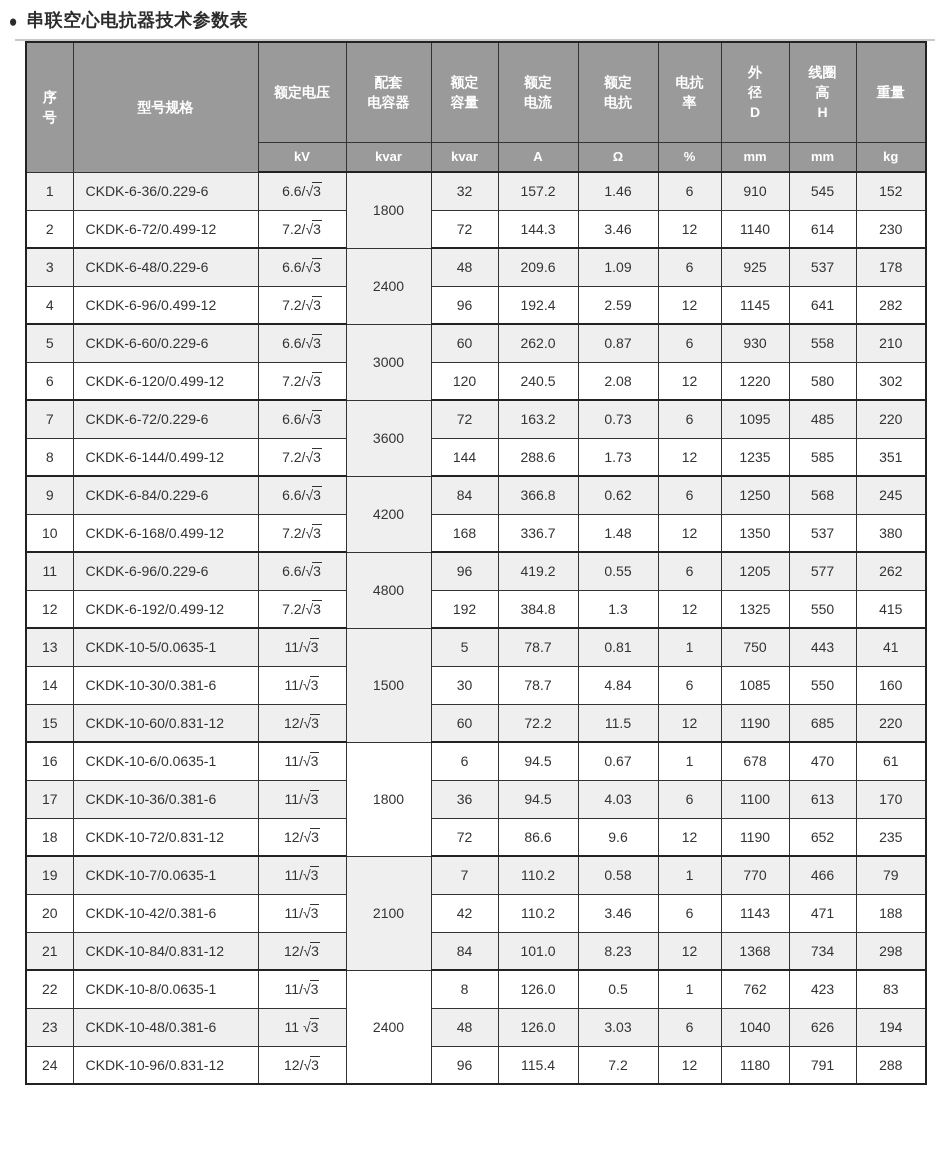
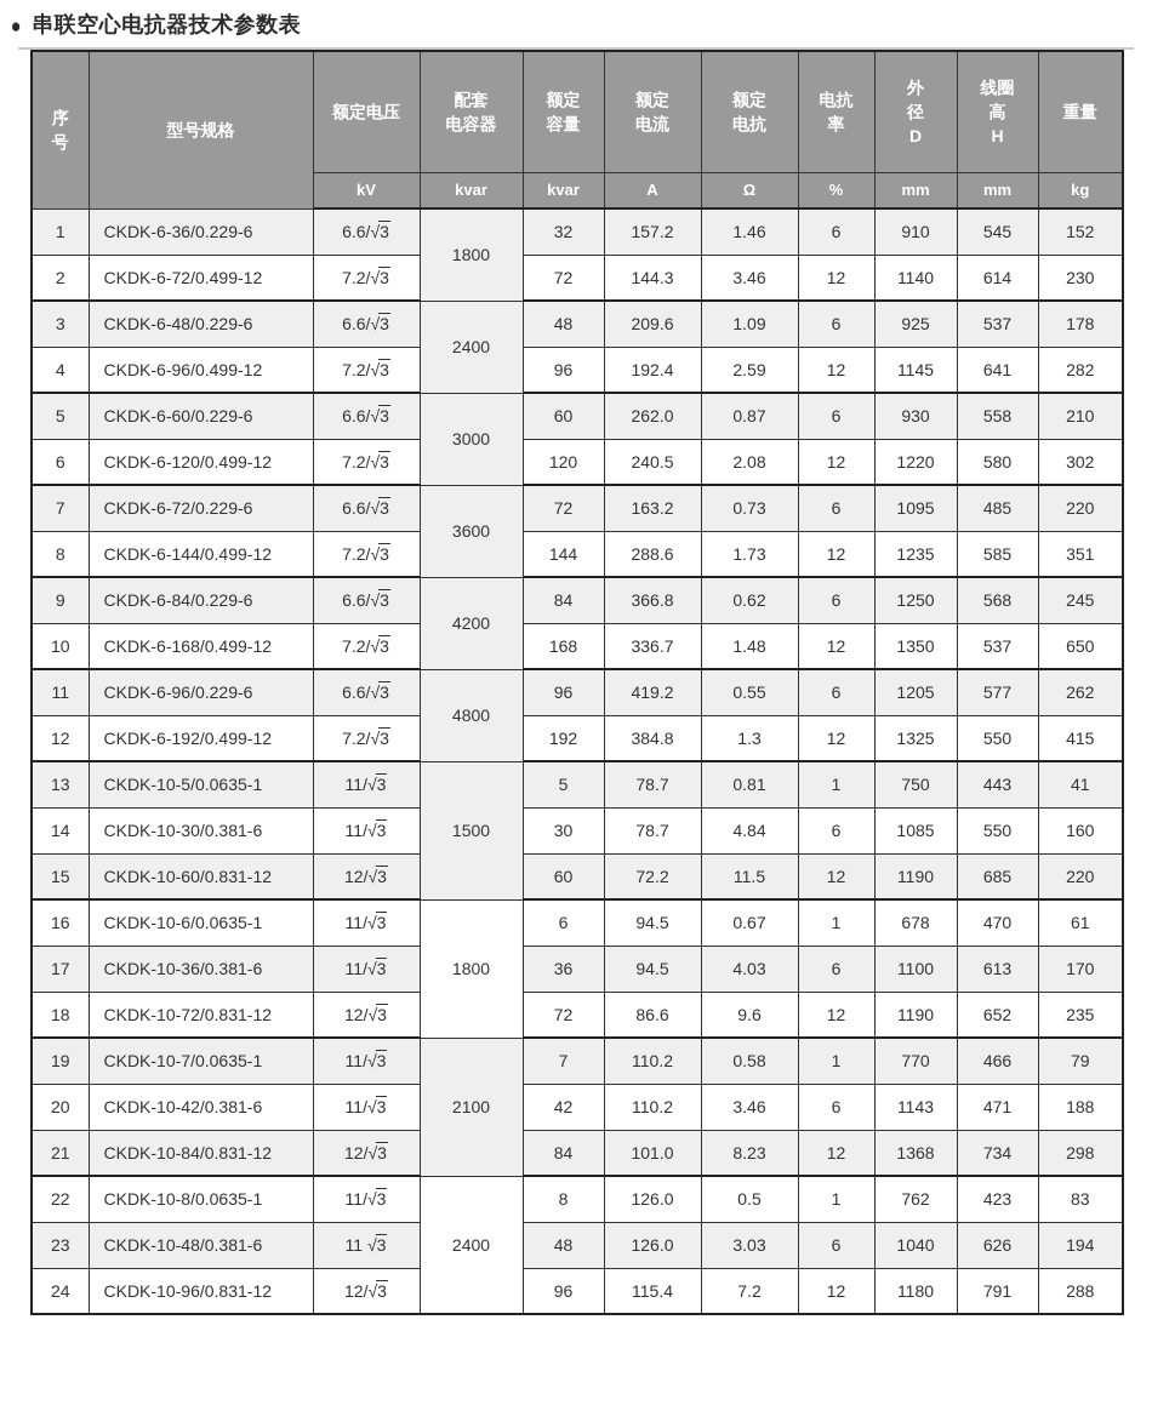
  ●
  串联空心电抗器技术参数表
  序号	型号规格	额定电压	配套电容器	额定容量	额定电流	额定电抗	电抗率	外径D	线圈高H	重量
  kV	kvar	kvar	A	Ω	%	mm	mm	kg
  1	CKDK-6-36/0.229-6	6.6/√3	1800	32	157.2	1.46	6	910	545	152
  2	CKDK-6-72/0.499-12	7.2/√3	72	144.3	3.46	12	1140	614	230
  3	CKDK-6-48/0.229-6	6.6/√3	2400	48	209.6	1.09	6	925	537	178
  4	CKDK-6-96/0.499-12	7.2/√3	96	192.4	2.59	12	1145	641	282
  5	CKDK-6-60/0.229-6	6.6/√3	3000	60	262.0	0.87	6	930	558	210
  6	CKDK-6-120/0.499-12	7.2/√3	120	240.5	2.08	12	1220	580	302
  7	CKDK-6-72/0.229-6	6.6/√3	3600	72	163.2	0.73	6	1095	485	220
  8	CKDK-6-144/0.499-12	7.2/√3	144	288.6	1.73	12	1235	585	351
  9	CKDK-6-84/0.229-6	6.6/√3	4200	84	366.8	0.62	6	1250	568	245
- 10	CKDK-6-168/0.499-12	7.2/√3	168	336.7	1.48	12	1350	537	380
+ 10	CKDK-6-168/0.499-12	7.2/√3	168	336.7	1.48	12	1350	537	650
  11	CKDK-6-96/0.229-6	6.6/√3	4800	96	419.2	0.55	6	1205	577	262
  12	CKDK-6-192/0.499-12	7.2/√3	192	384.8	1.3	12	1325	550	415
  13	CKDK-10-5/0.0635-1	11/√3	1500	5	78.7	0.81	1	750	443	41
  14	CKDK-10-30/0.381-6	11/√3	30	78.7	4.84	6	1085	550	160
  15	CKDK-10-60/0.831-12	12/√3	60	72.2	11.5	12	1190	685	220
  16	CKDK-10-6/0.0635-1	11/√3	1800	6	94.5	0.67	1	678	470	61
  17	CKDK-10-36/0.381-6	11/√3	36	94.5	4.03	6	1100	613	170
  18	CKDK-10-72/0.831-12	12/√3	72	86.6	9.6	12	1190	652	235
  19	CKDK-10-7/0.0635-1	11/√3	2100	7	110.2	0.58	1	770	466	79
  20	CKDK-10-42/0.381-6	11/√3	42	110.2	3.46	6	1143	471	188
  21	CKDK-10-84/0.831-12	12/√3	84	101.0	8.23	12	1368	734	298
  22	CKDK-10-8/0.0635-1	11/√3	2400	8	126.0	0.5	1	762	423	83
  23	CKDK-10-48/0.381-6	11 √3	48	126.0	3.03	6	1040	626	194
  24	CKDK-10-96/0.831-12	12/√3	96	115.4	7.2	12	1180	791	288
